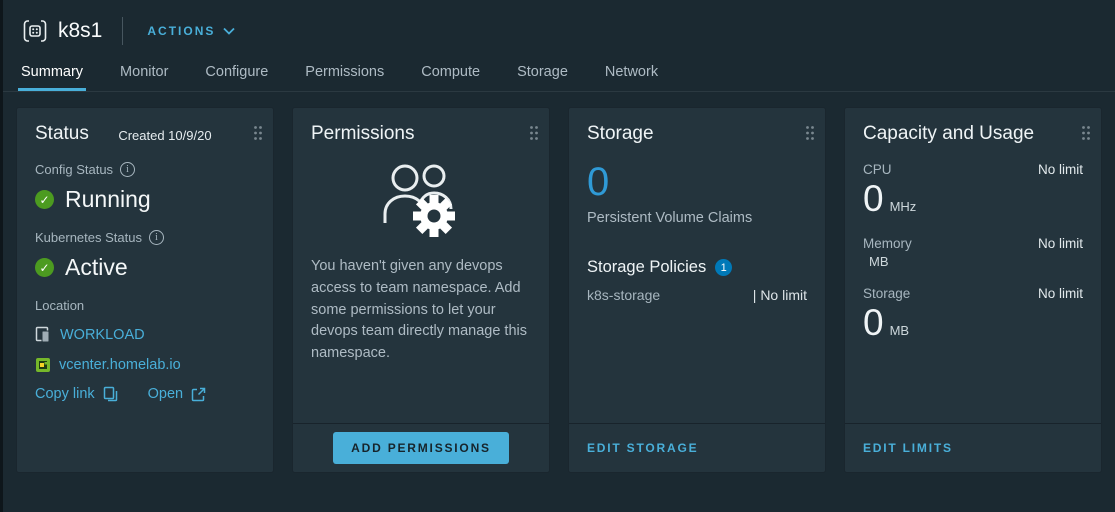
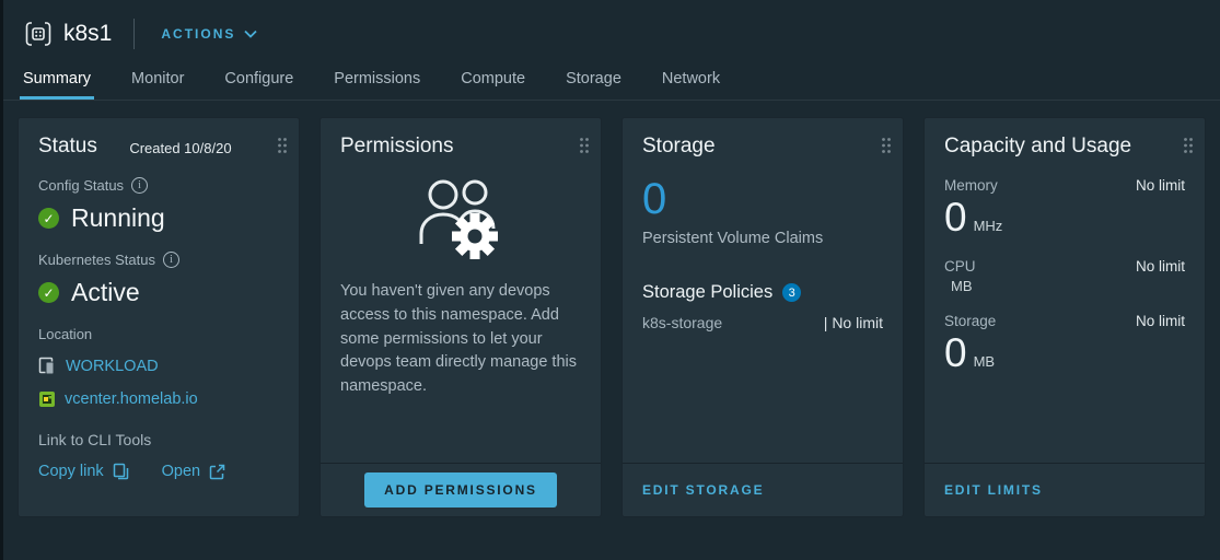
  k8s1
  ACTIONS
  Summary
  Monitor
  Configure
  Permissions
  Compute
  Storage
  Network
  Status
- Created 10/9/20
+ Created 10/8/20
  Config Status
  i
  ✓
  Running
  Kubernetes Status
  i
  ✓
  Active
  Location
  WORKLOAD
  vcenter.homelab.io
+ Link to CLI Tools
  Copy link
  Open
  Permissions
- You haven't given any devops access to team namespace. Add some permissions to let your devops team directly manage this namespace.
+ You haven't given any devops access to this namespace. Add some permissions to let your devops team directly manage this namespace.
  ADD PERMISSIONS
  Storage
  0
  Persistent Volume Claims
  Storage Policies
- 1
+ 3
  k8s-storage
  | No limit
  EDIT STORAGE
  Capacity and Usage
- CPU
+ Memory
  No limit
  0
  MHz
- Memory
+ CPU
  No limit
  MB
  Storage
  No limit
  0
  MB
  EDIT LIMITS
